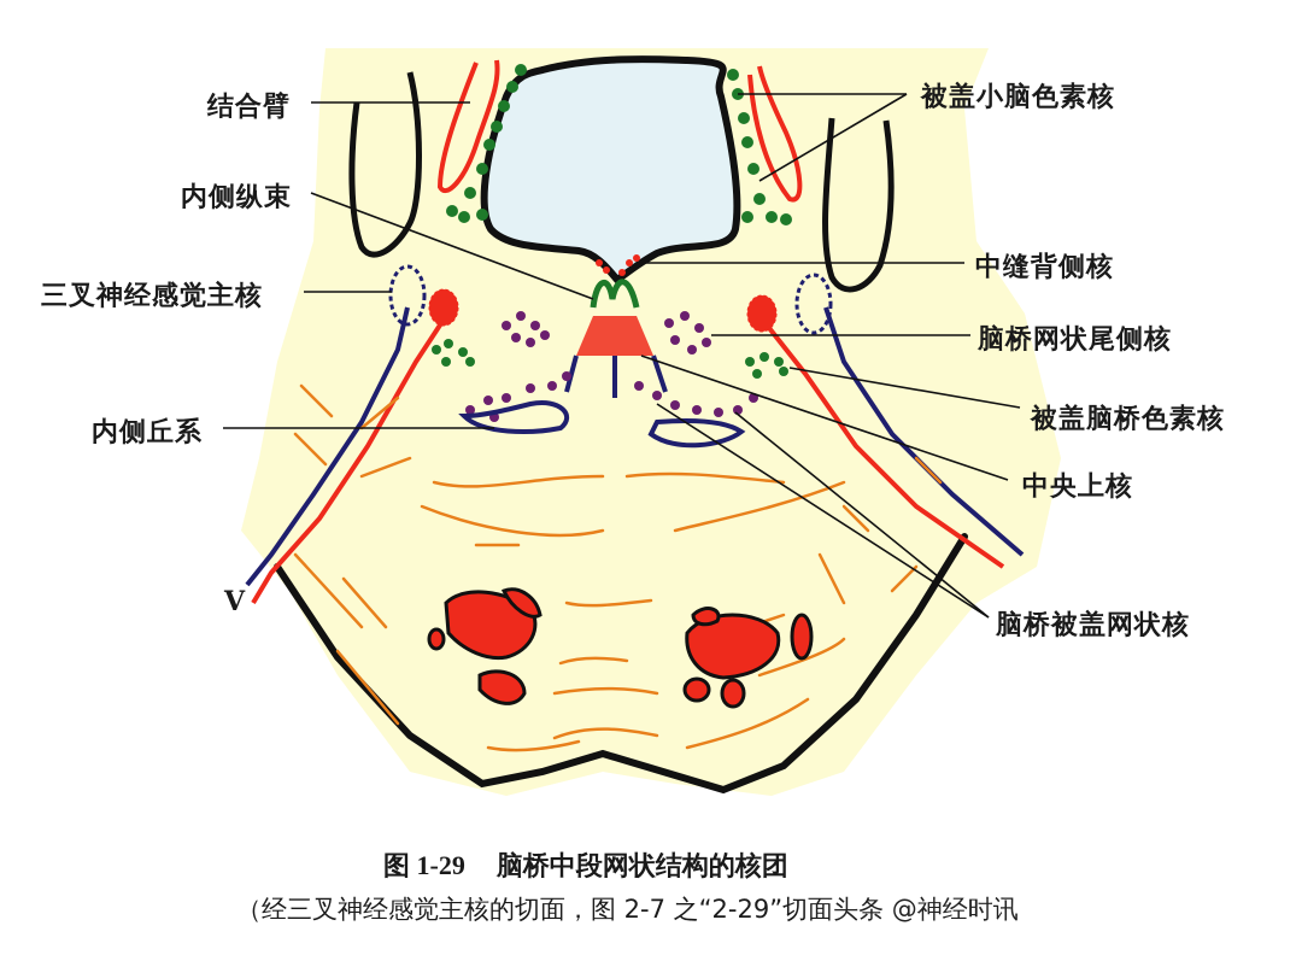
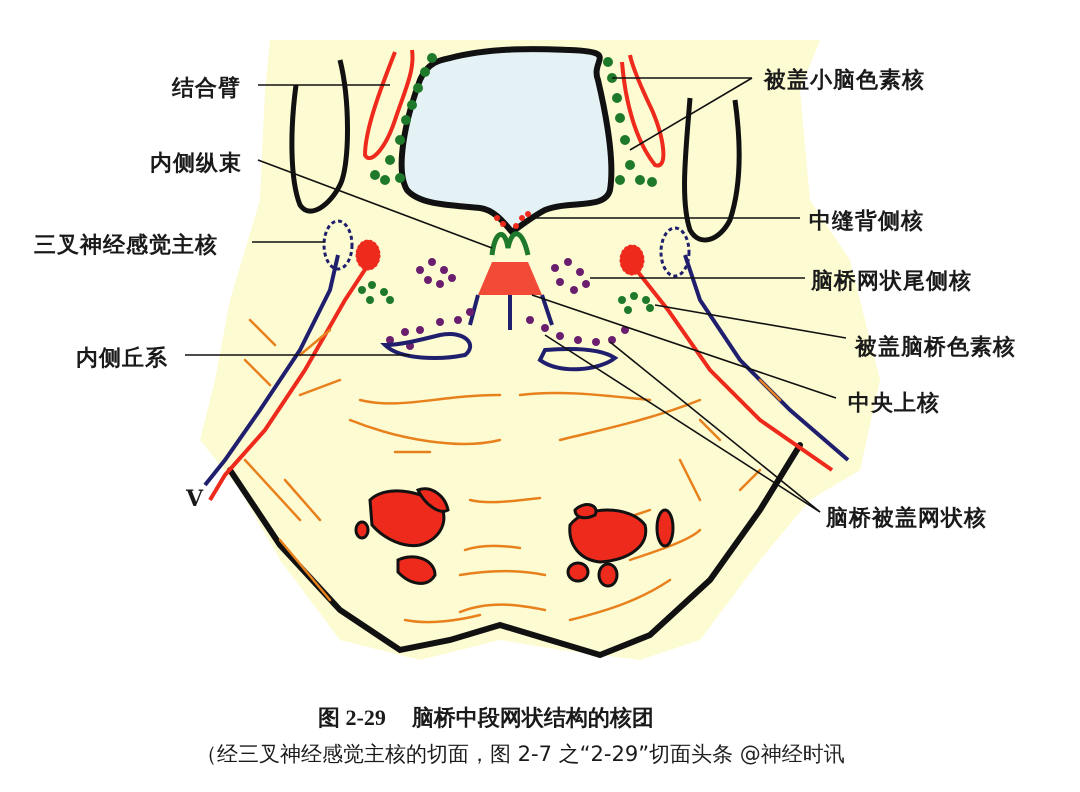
  结合臂
  内侧纵束
  三叉神经感觉主核
  内侧丘系
  V
  被盖小脑色素核
  中缝背侧核
  脑桥网状尾侧核
  被盖脑桥色素核
  中央上核
  脑桥被盖网状核
- 图 1-29 脑桥中段网状结构的核团
+ 图 2-29 脑桥中段网状结构的核团
  （经三叉神经感觉主核的切面，图 2-7 之“2-29”切面头条 @神经时讯
